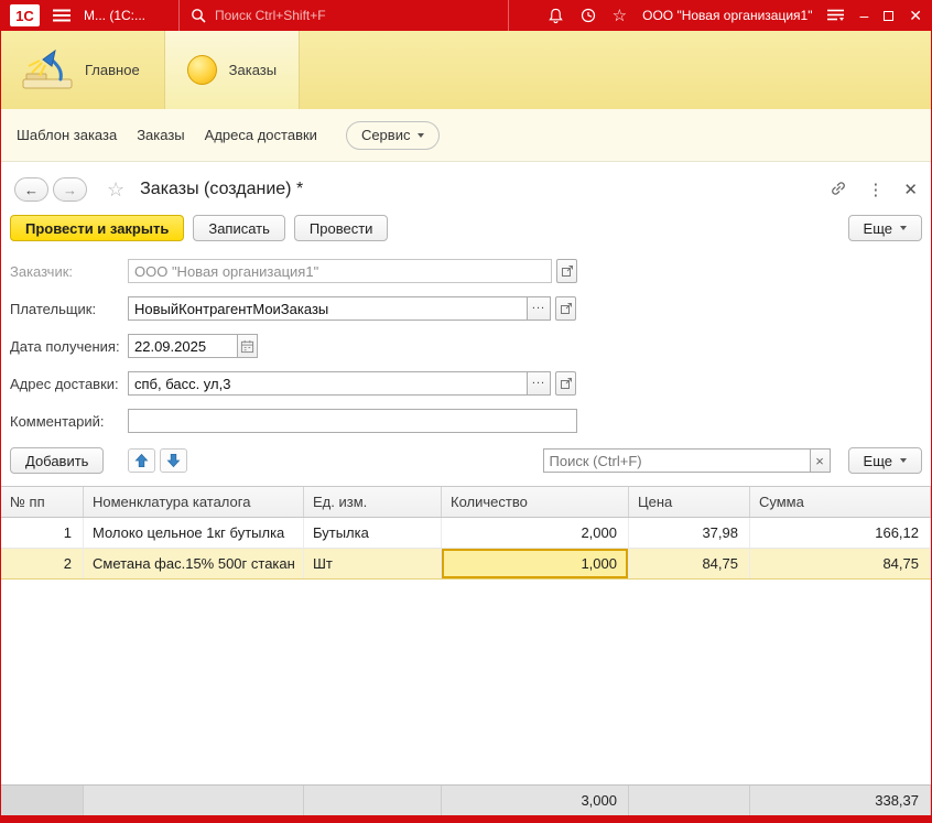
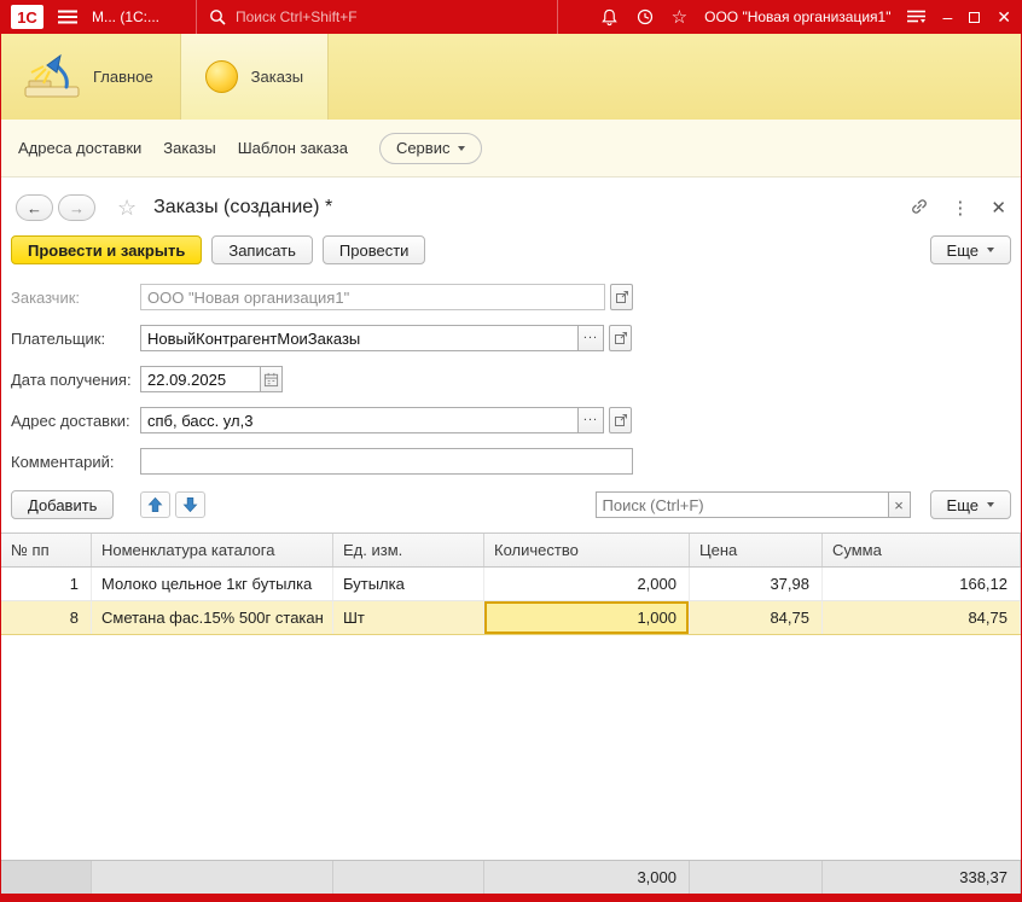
  1С
  М... (1С:...
  Поиск Ctrl+Shift+F
  ☆
  ООО "Новая организация1"
  –
  ✕
  Главное
  Заказы
- Шаблон заказа
+ Адреса доставки
  Заказы
- Адреса доставки
+ Шаблон заказа
  Сервис
  ←
  →
  ☆
  Заказы (создание) *
  ⋮
  ✕
  Провести и закрыть
  Записать
  Провести
  Еще
  Заказчик:
  ООО "Новая организация1"
  Плательщик:
  НовыйКонтрагентМоиЗаказы
  ...
  Дата получения:
  22.09.2025
  Адрес доставки:
  спб, басс. ул,3
  ...
  Комментарий:
  Добавить
  Поиск (Ctrl+F)
  ×
  Еще
  № пп
  Номенклатура каталога
  Ед. изм.
  Количество
  Цена
  Сумма
  1
  Молоко цельное 1кг бутылка
  Бутылка
  2,000
  37,98
  166,12
- 2
+ 8
  Сметана фас.15% 500г стакан
  Шт
  1,000
  84,75
  84,75
  3,000
  338,37
